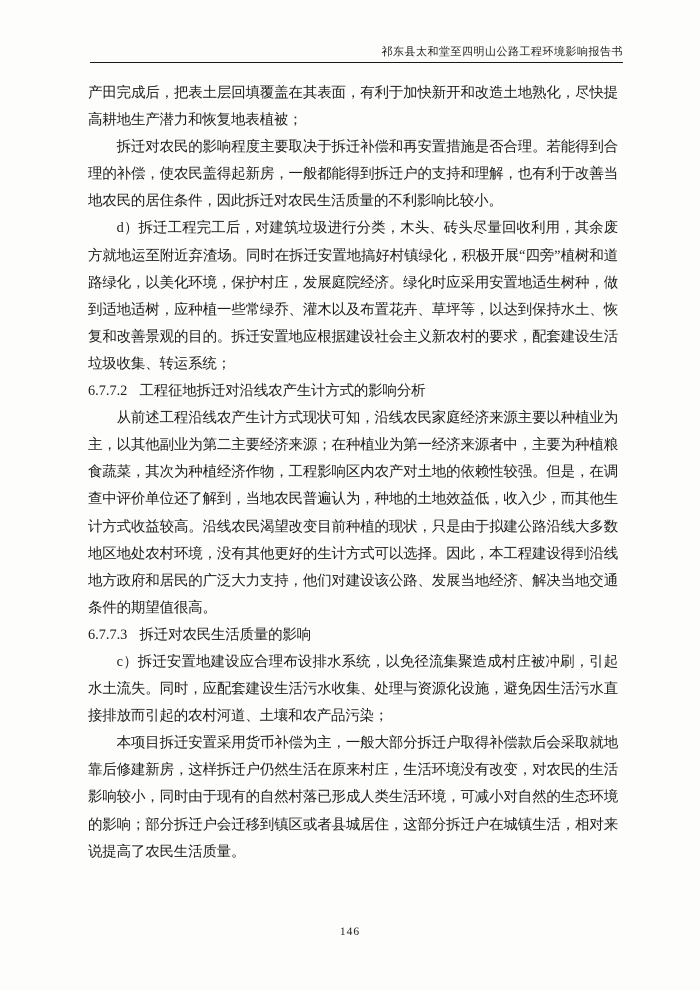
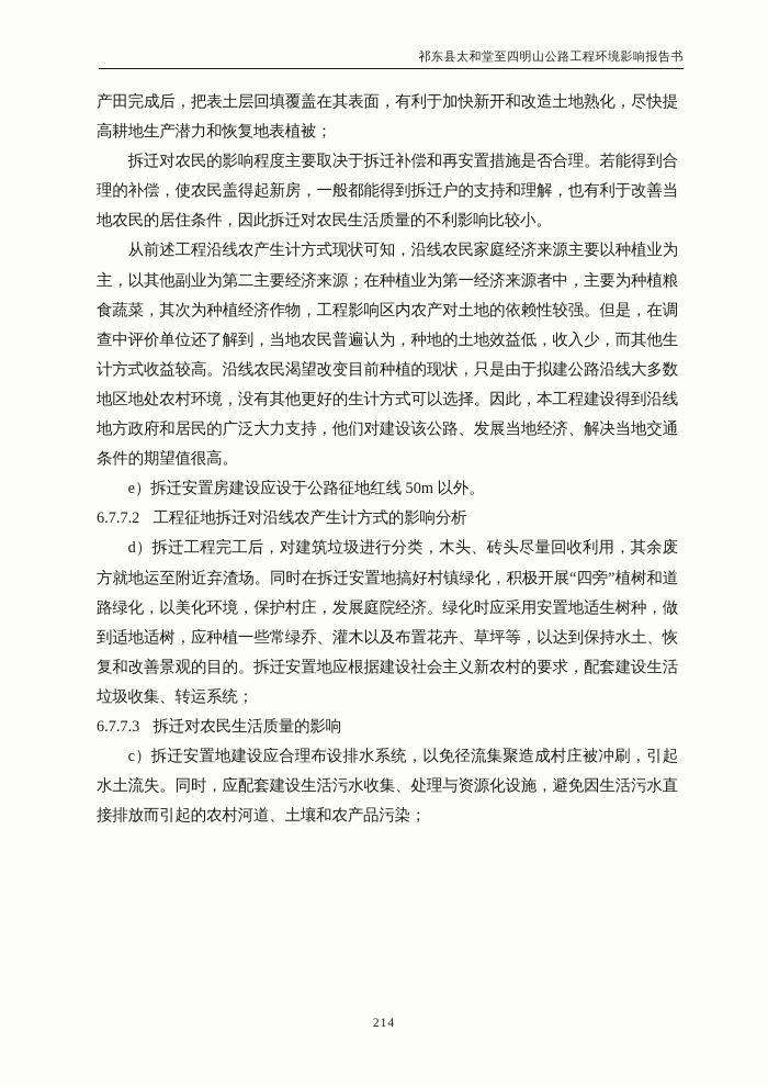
  祁东县太和堂至四明山公路工程环境影响报告书
  产田完成后，把表土层回填覆盖在其表面，有利于加快新开和改造土地熟化，尽快提高耕地生产潜力和恢复地表植被；
  拆迁对农民的影响程度主要取决于拆迁补偿和再安置措施是否合理。若能得到合理的补偿，使农民盖得起新房，一般都能得到拆迁户的支持和理解，也有利于改善当地农民的居住条件，因此拆迁对农民生活质量的不利影响比较小。
- d）拆迁工程完工后，对建筑垃圾进行分类，木头、砖头尽量回收利用，其余废方就地运至附近弃渣场。同时在拆迁安置地搞好村镇绿化，积极开展“四旁”植树和道路绿化，以美化环境，保护村庄，发展庭院经济。绿化时应采用安置地适生树种，做到适地适树，应种植一些常绿乔、灌木以及布置花卉、草坪等，以达到保持水土、恢复和改善景观的目的。拆迁安置地应根据建设社会主义新农村的要求，配套建设生活垃圾收集、转运系统；
+ 从前述工程沿线农产生计方式现状可知，沿线农民家庭经济来源主要以种植业为主，以其他副业为第二主要经济来源；在种植业为第一经济来源者中，主要为种植粮食蔬菜，其次为种植经济作物，工程影响区内农产对土地的依赖性较强。但是，在调查中评价单位还了解到，当地农民普遍认为，种地的土地效益低，收入少，而其他生计方式收益较高。沿线农民渴望改变目前种植的现状，只是由于拟建公路沿线大多数地区地处农村环境，没有其他更好的生计方式可以选择。因此，本工程建设得到沿线地方政府和居民的广泛大力支持，他们对建设该公路、发展当地经济、解决当地交通条件的期望值很高。
+ e）拆迁安置房建设应设于公路征地红线 50m 以外。
  6.7.7.2 工程征地拆迁对沿线农产生计方式的影响分析
- 从前述工程沿线农产生计方式现状可知，沿线农民家庭经济来源主要以种植业为主，以其他副业为第二主要经济来源；在种植业为第一经济来源者中，主要为种植粮食蔬菜，其次为种植经济作物，工程影响区内农产对土地的依赖性较强。但是，在调查中评价单位还了解到，当地农民普遍认为，种地的土地效益低，收入少，而其他生计方式收益较高。沿线农民渴望改变目前种植的现状，只是由于拟建公路沿线大多数地区地处农村环境，没有其他更好的生计方式可以选择。因此，本工程建设得到沿线地方政府和居民的广泛大力支持，他们对建设该公路、发展当地经济、解决当地交通条件的期望值很高。
+ d）拆迁工程完工后，对建筑垃圾进行分类，木头、砖头尽量回收利用，其余废方就地运至附近弃渣场。同时在拆迁安置地搞好村镇绿化，积极开展“四旁”植树和道路绿化，以美化环境，保护村庄，发展庭院经济。绿化时应采用安置地适生树种，做到适地适树，应种植一些常绿乔、灌木以及布置花卉、草坪等，以达到保持水土、恢复和改善景观的目的。拆迁安置地应根据建设社会主义新农村的要求，配套建设生活垃圾收集、转运系统；
  6.7.7.3 拆迁对农民生活质量的影响
  c）拆迁安置地建设应合理布设排水系统，以免径流集聚造成村庄被冲刷，引起水土流失。同时，应配套建设生活污水收集、处理与资源化设施，避免因生活污水直接排放而引起的农村河道、土壤和农产品污染；
- 本项目拆迁安置采用货币补偿为主，一般大部分拆迁户取得补偿款后会采取就地靠后修建新房，这样拆迁户仍然生活在原来村庄，生活环境没有改变，对农民的生活影响较小，同时由于现有的自然村落已形成人类生活环境，可减小对自然的生态环境的影响；部分拆迁户会迁移到镇区或者县城居住，这部分拆迁户在城镇生活，相对来说提高了农民生活质量。
- 146
+ 214
